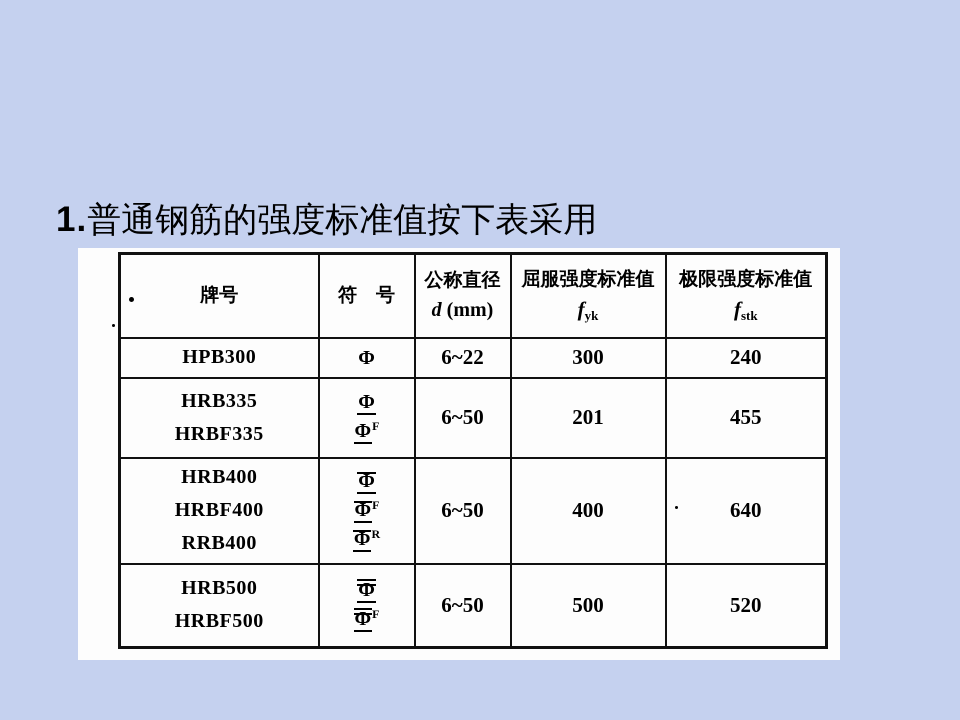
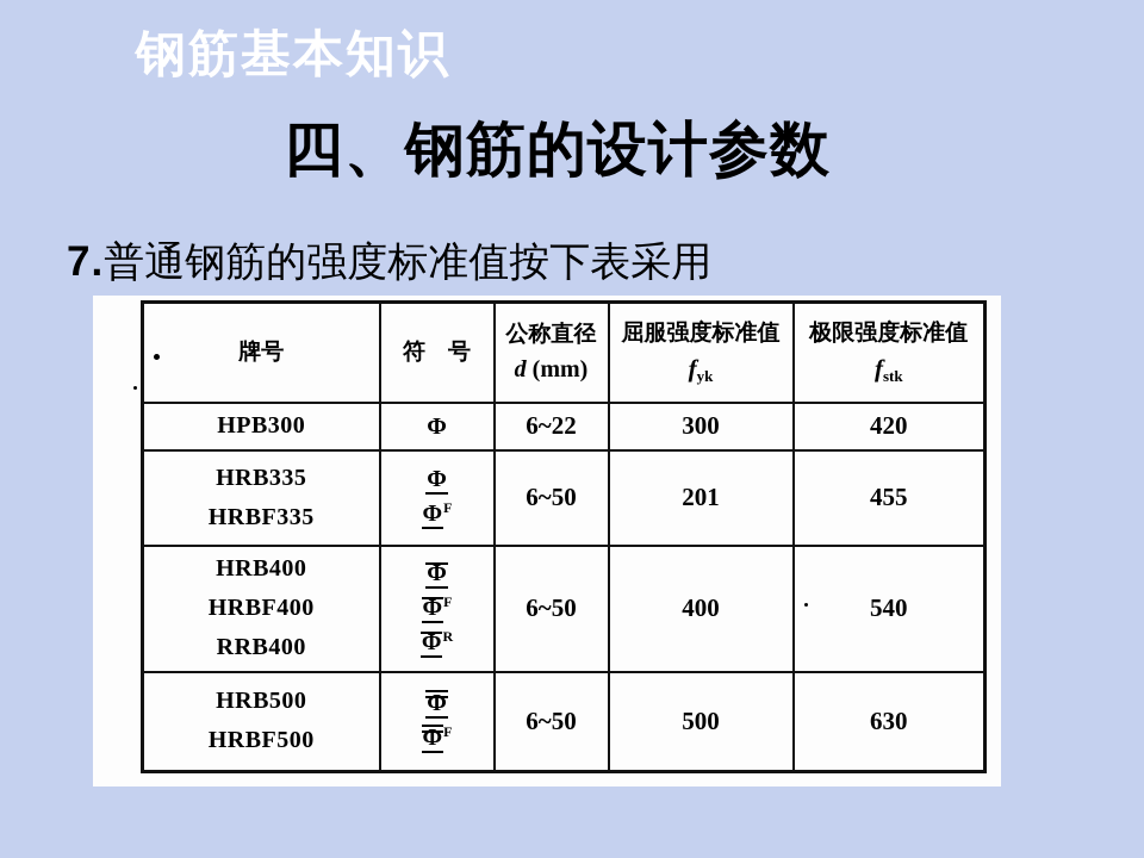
+ 钢筋基本知识
+ 四、钢筋的设计参数
- 1.普通钢筋的强度标准值按下表采用
+ 7.普通钢筋的强度标准值按下表采用
  牌号	符 号	公称直径 d (mm)	屈服强度标准值 fyk	极限强度标准值 fstk
- HPB300	Φ	6~22	300	240
+ HPB300	Φ	6~22	300	420
  HRB335HRBF335	ΦΦF	6~50	201	455
- HRB400HRBF400RRB400	ΦΦFΦR	6~50	400	640
+ HRB400HRBF400RRB400	ΦΦFΦR	6~50	400	540
- HRB500HRBF500	ΦΦF	6~50	500	520
+ HRB500HRBF500	ΦΦF	6~50	500	630
